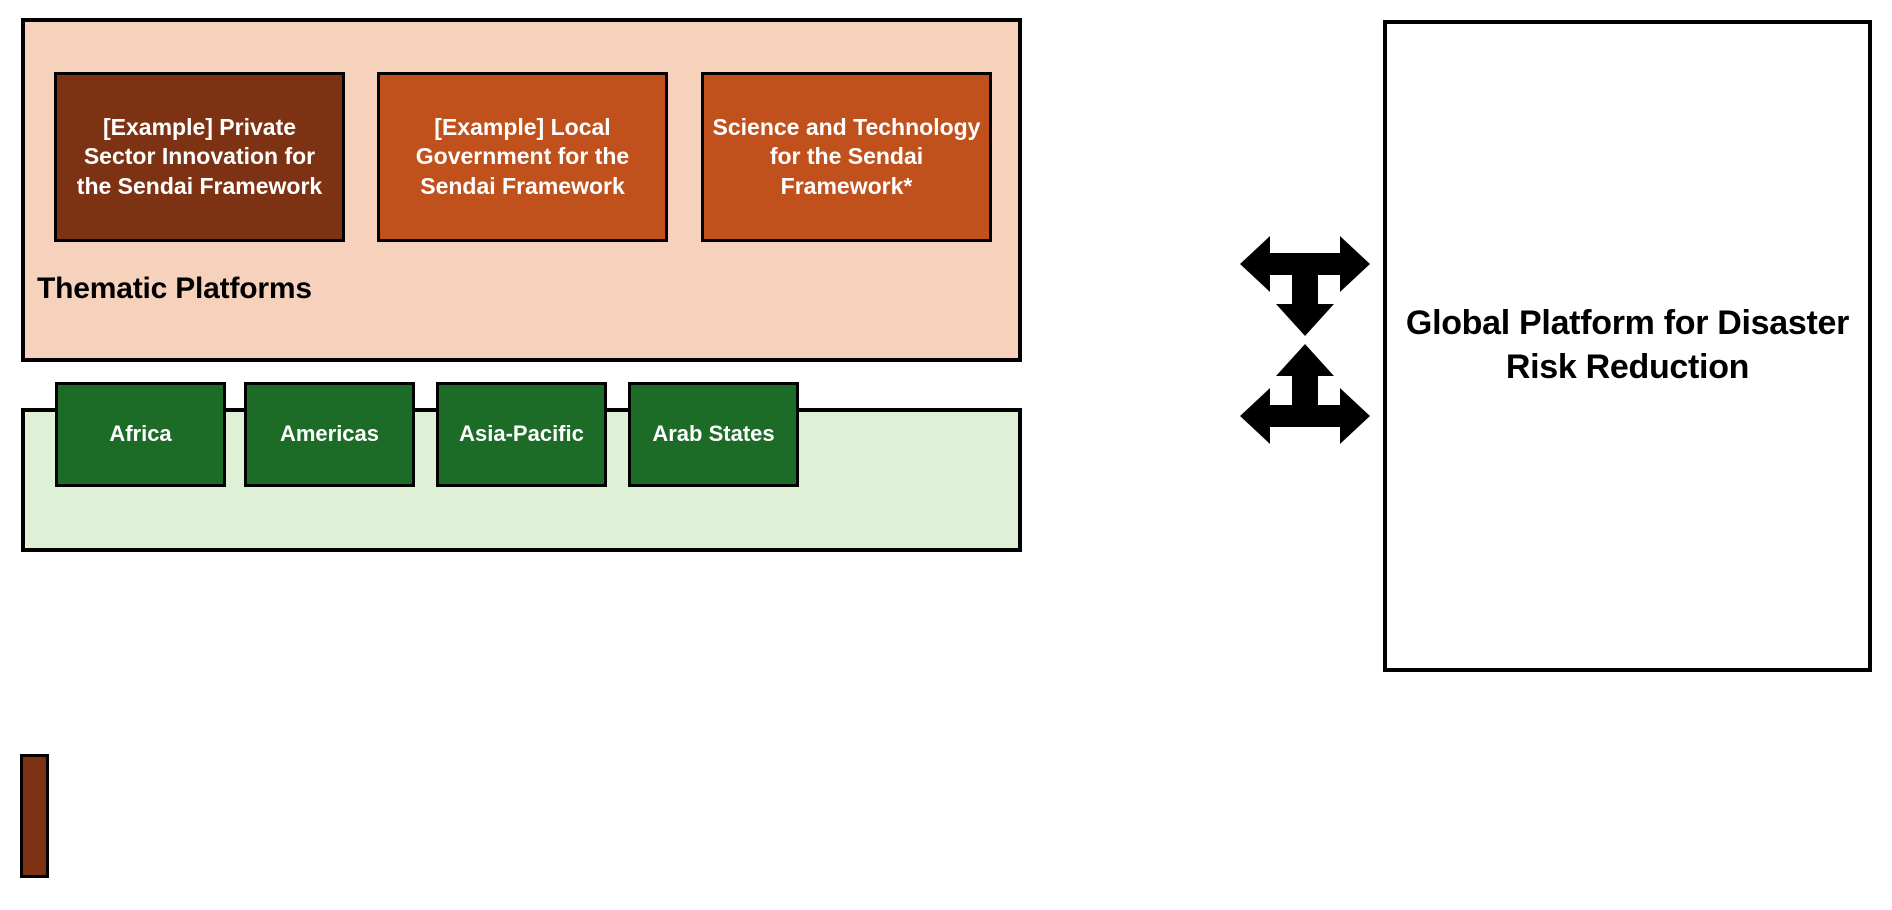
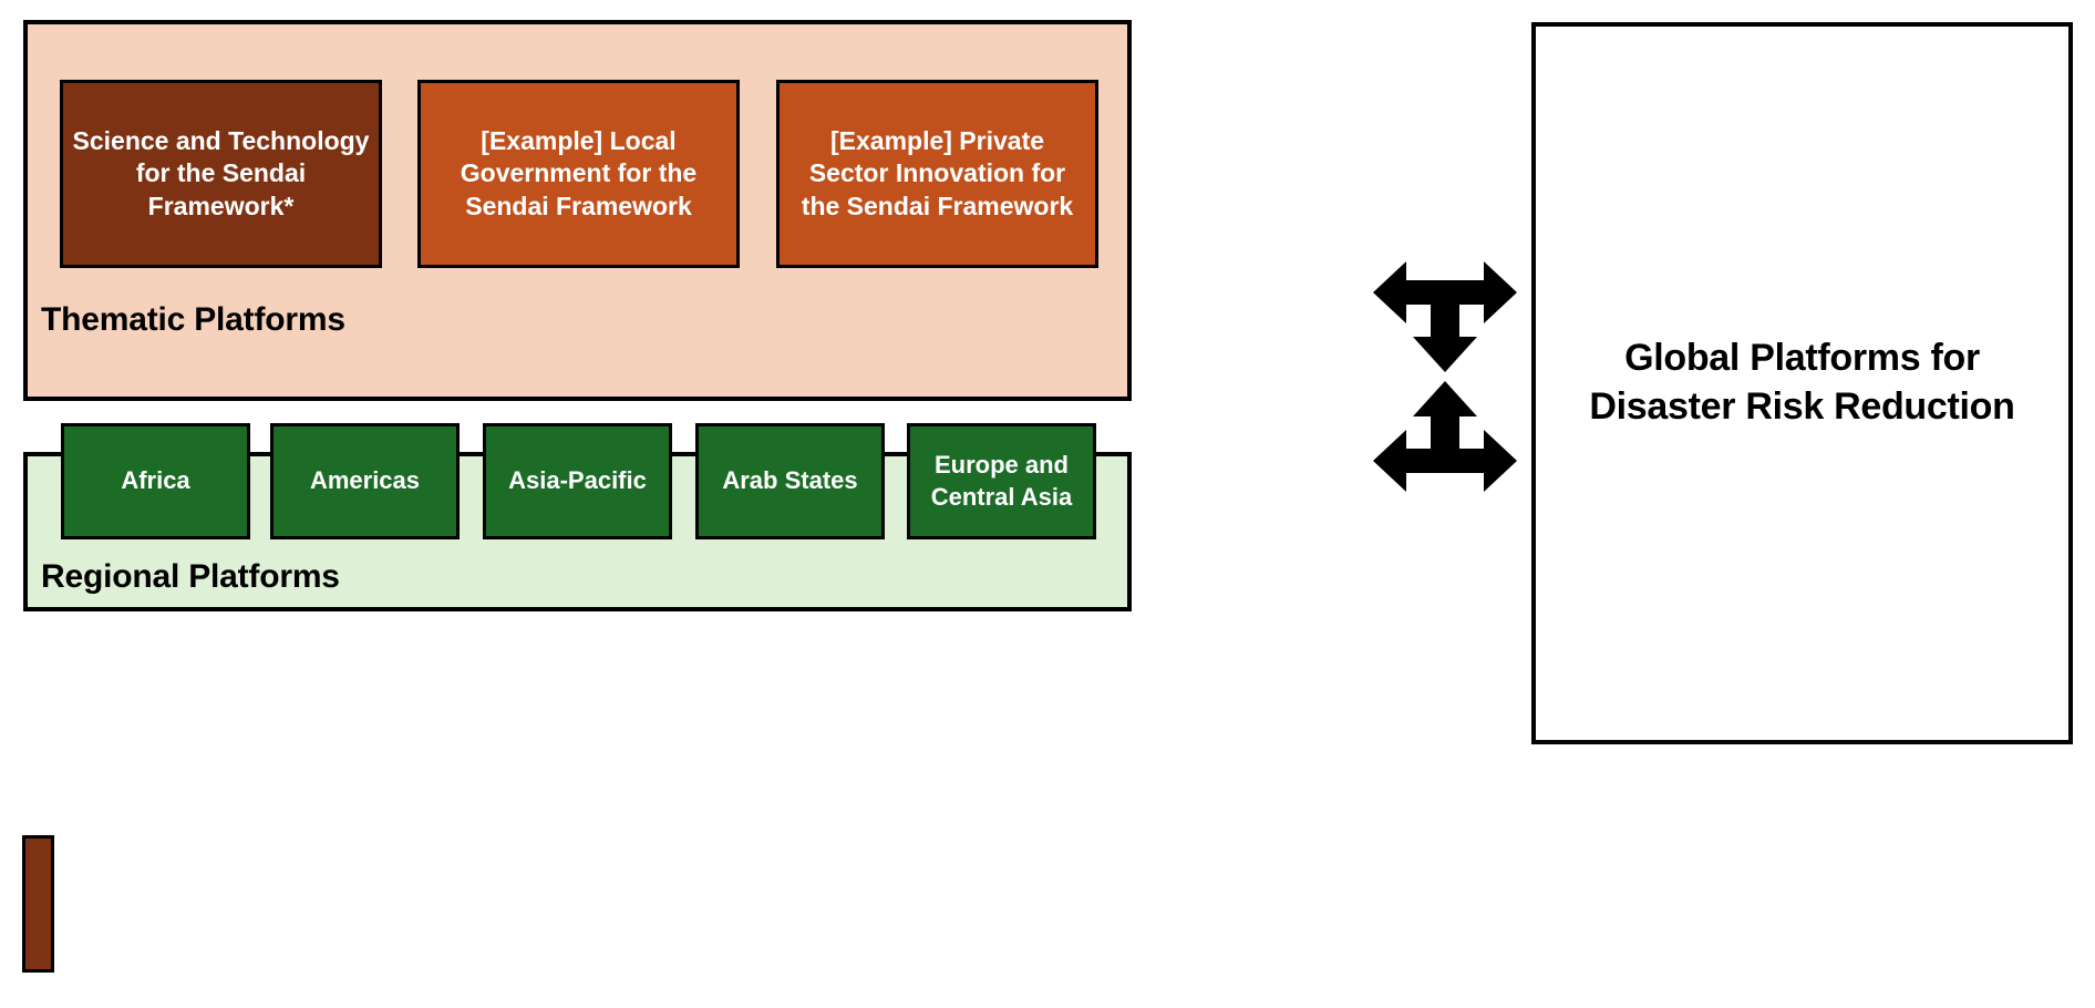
- [Example] Private Sector Innovation for the Sendai Framework
+ Science and Technology for the Sendai Framework*
  [Example] Local Government for the Sendai Framework
- Science and Technology for the Sendai Framework*
+ [Example] Private Sector Innovation for the Sendai Framework
  Thematic Platforms
  Africa
  Americas
  Asia-Pacific
  Arab States
+ Europe and Central Asia
+ Regional Platforms
- Global Platform for Disaster Risk Reduction
+ Global Platforms for Disaster Risk Reduction
